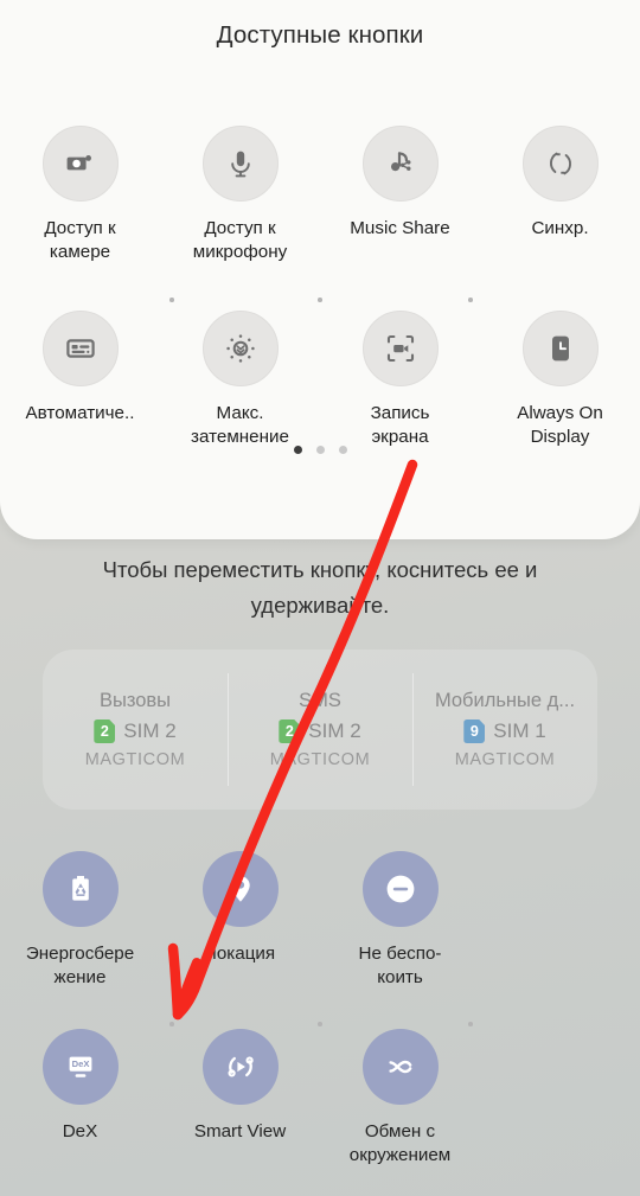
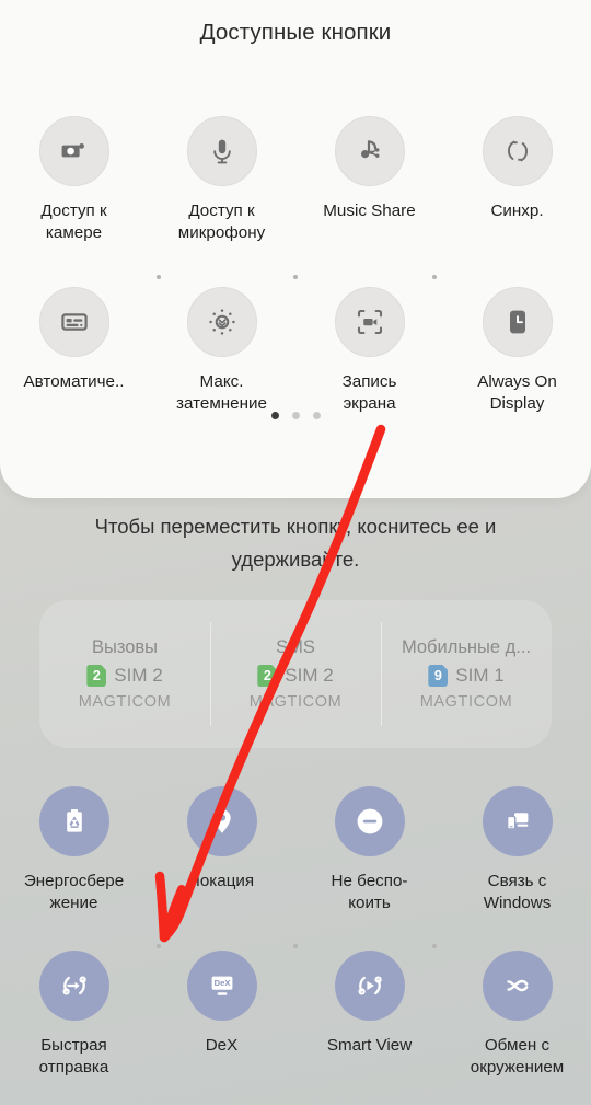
  Чтобы переместить кнопк, коснитесь ее и удерживате.
  Вызовы
  2
  SIM 2
  MAGTICOM
  2
  SIM 2
  MGTICOM
  Мобильные д...
  9
  SIM 1
  MAGTICOM
  Энергосбере
  жение
  окация
  Не беспо-
  коить
+ Связь с
+ Windows
+ Быстрая
+ отправка
  DeX
  DeX
  Smart View
  Обмен с
  окружением
  Доступные кнопки
  Доступ к
  камере
  Доступ к
  микрофону
  Music Share
  Синхр.
  Автоматиче..
  Макс.
  затемнение
  Запись
  экрана
  Always On
  Display
